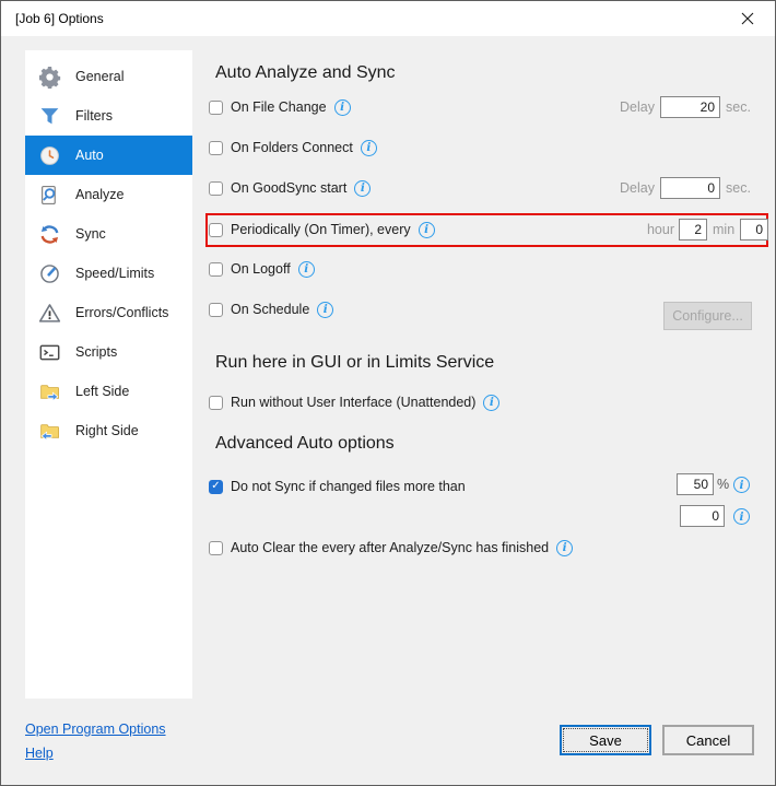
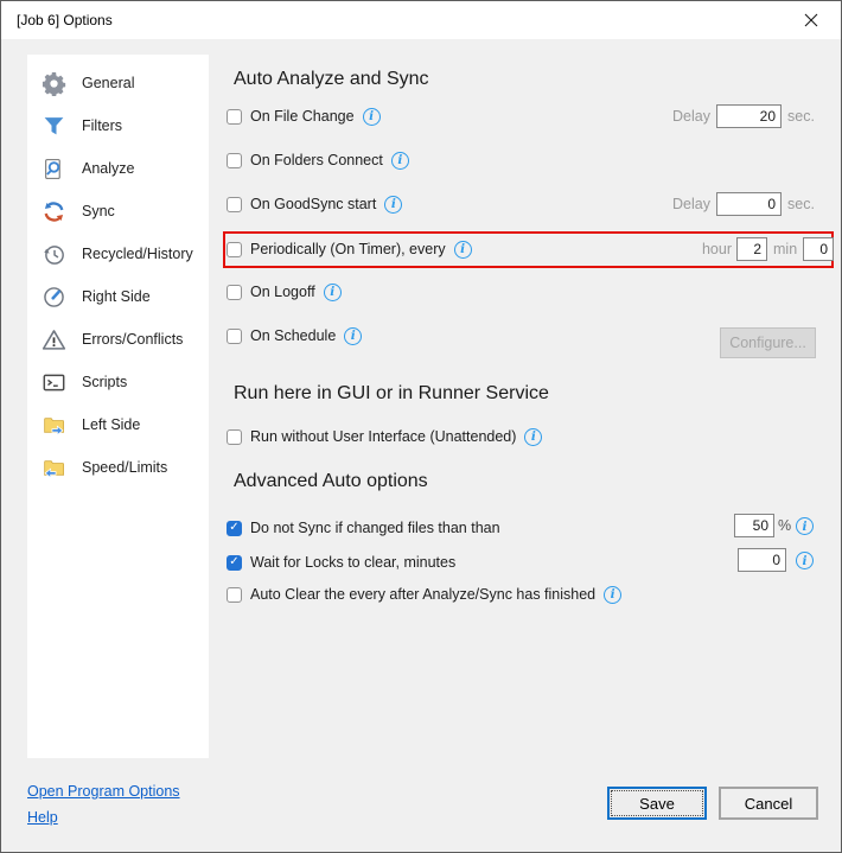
  [Job 6] Options
  General
  Filters
- Auto
  Analyze
  Sync
+ Recycled/History
- Speed/Limits
+ Right Side
  Errors/Conflicts
  Scripts
  Left Side
- Right Side
+ Speed/Limits
  Auto Analyze and Sync
  On File Change
  Delay
  20
  sec.
  On Folders Connect
  On GoodSync start
  Delay
  0
  sec.
  Periodically (On Timer), every
  hour
  2
  min
  0
  On Logoff
  On Schedule
  Configure...
- Run here in GUI or in Limits Service
+ Run here in GUI or in Runner Service
  Run without User Interface (Unattended)
  Advanced Auto options
- Do not Sync if changed files more than
+ Do not Sync if changed files than than
  50
  %
+ Wait for Locks to clear, minutes
  0
  Auto Clear the every after Analyze/Sync has finished
  Open Program Options
  Help
  Save
  Cancel
